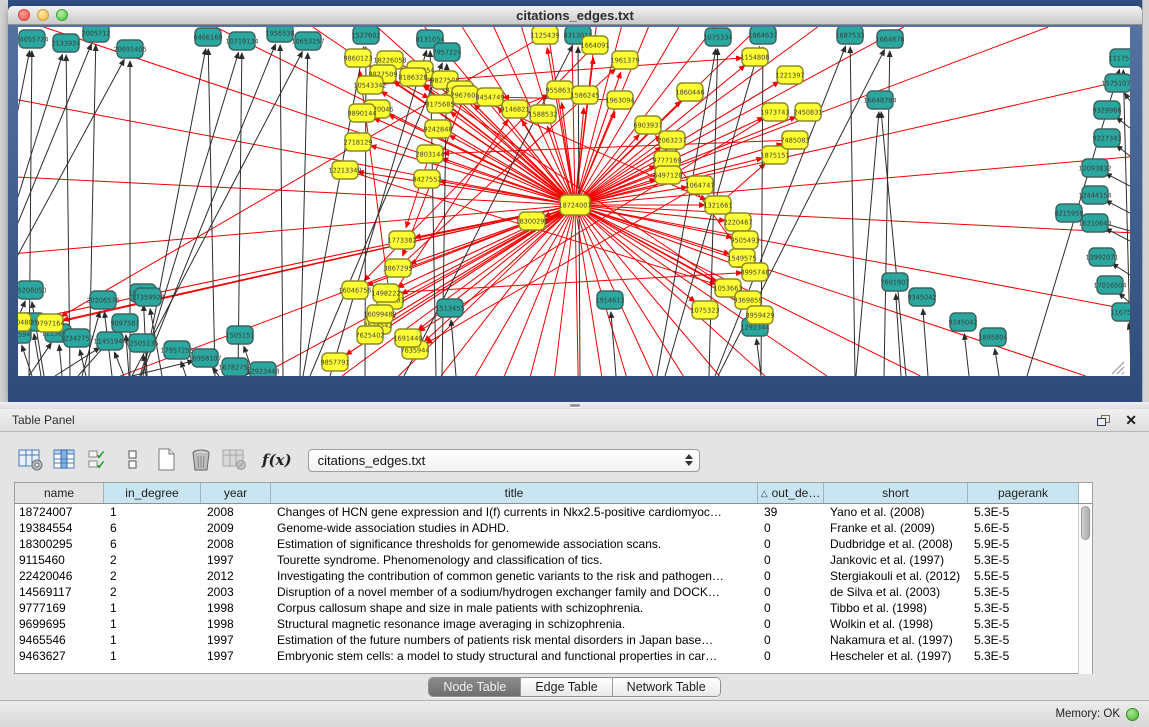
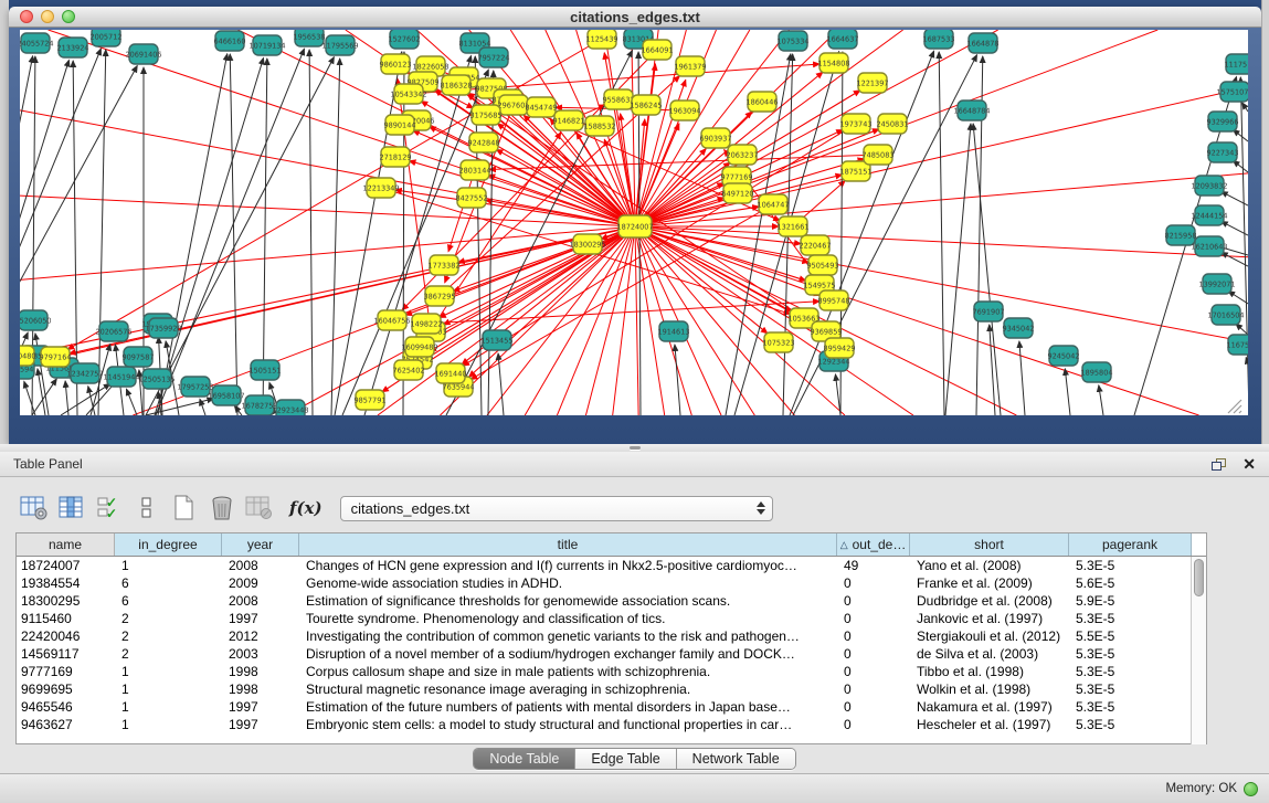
  citations_edges.txt
  18724007
  24055724
  2133924
  20691406
  6466160
  10719134
- 10653257
+ 11795569
  8131054
  7957224
  1075334
  1664878
  16648784
  11175
  1575107
  9329966
  9227343
  12093832
  12444154
  8215958
  16210643
  13992071
  17016504
  11675
  5206050
  12342757
  11451944
  12505135
  20206576
  17359928
  9097587
  17957253
  16958107
  1678275
  12923448
  1505151
  1513455
  1914613
  7691907
  9345042
  9245042
  1895804
  1292344
  9860123
  18226058
  9827509
  8186328
  98275
  10543342
  296760
  3175685
  9890144
  8454749
  9146821
  1588532
  9242848
  2718129
  2803144
  12213349
  8427552
  18300295
  1773382
  3867295
  7635944
  16046756
  1498222
  16099489
  7625402
  1691440
  9857791
  1664091
  1961379
  955863
  1586245
  1963094
  6903937
  2063237
  9777169
  6497120
  1064747
  1321661
  2220467
  9505493
  1549575
  8995748
  1053663
  9369859
  1075323
  8959429
  1875151
  7485083
  2450831
  1860446
  1154808
  1221397
  1973743
  9797164
  Table Panel
  ✕
  ✓
  ✓
  f(x)
  citations_edges.txt
  name
  in_degree
  year
  title
  △
  out_de…
  short
  pagerank
  18724007
  1
  2008
  Changes of HCN gene expression and I(f) currents in Nkx2.5-positive cardiomyoc…
- 39
+ 49
  Yano et al. (2008)
  5.3E-5
  19384554
  6
  2009
  Genome-wide association studies in ADHD.
  0
  Franke et al. (2009)
  5.6E-5
  18300295
  6
  2008
  Estimation of significance thresholds for genomewide association scans.
  0
  Dudbridge et al. (2008)
  5.9E-5
  9115460
  2
  1997
  Tourette syndrome. Phenomenology and classification of tics.
  0
  Jankovic et al. (1997)
  5.3E-5
  22420046
  2
  2012
  Investigating the contribution of common genetic variants to the risk and pathogen…
  0
  Stergiakouli et al. (2012)
  5.5E-5
  14569117
  2
  2003
  Disruption of a novel member of a sodium/hydrogen exchanger family and DOCK…
  0
  de Silva et al. (2003)
  5.3E-5
  9777169
  1
  1998
  Corpus callosum shape and size in male patients with schizophrenia.
  0
  Tibbo et al. (1998)
  5.3E-5
  9699695
  1
  1998
  Structural magnetic resonance image averaging in schizophrenia.
  0
  Wolkin et al. (1998)
  5.3E-5
  9465546
  1
  1997
- Estimation of the future numbers of patients risk mental disorders in Japan base…
+ Estimation of the future numbers of patients with mental disorders in Japan base…
  0
  Nakamura et al. (1997)
  5.3E-5
  9463627
  1
  1997
  Embryonic stem cells: a model to study structural and functional properties in car…
  0
  Hescheler et al. (1997)
  5.3E-5
  Node Table
  Edge Table
  Network Table
  Memory: OK
